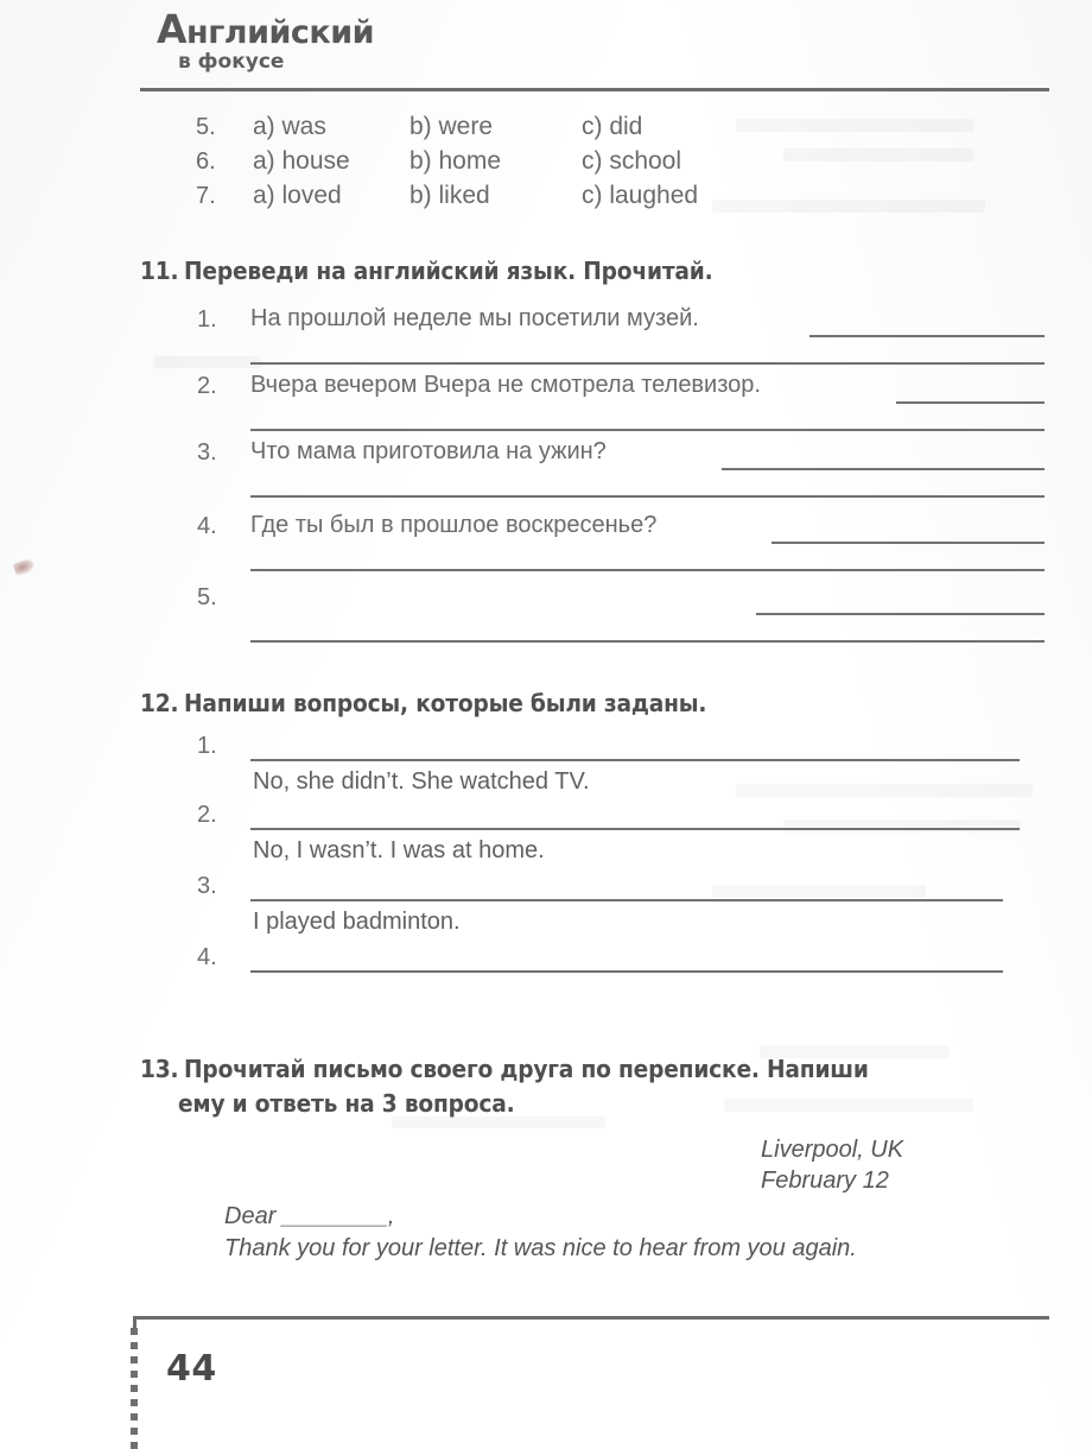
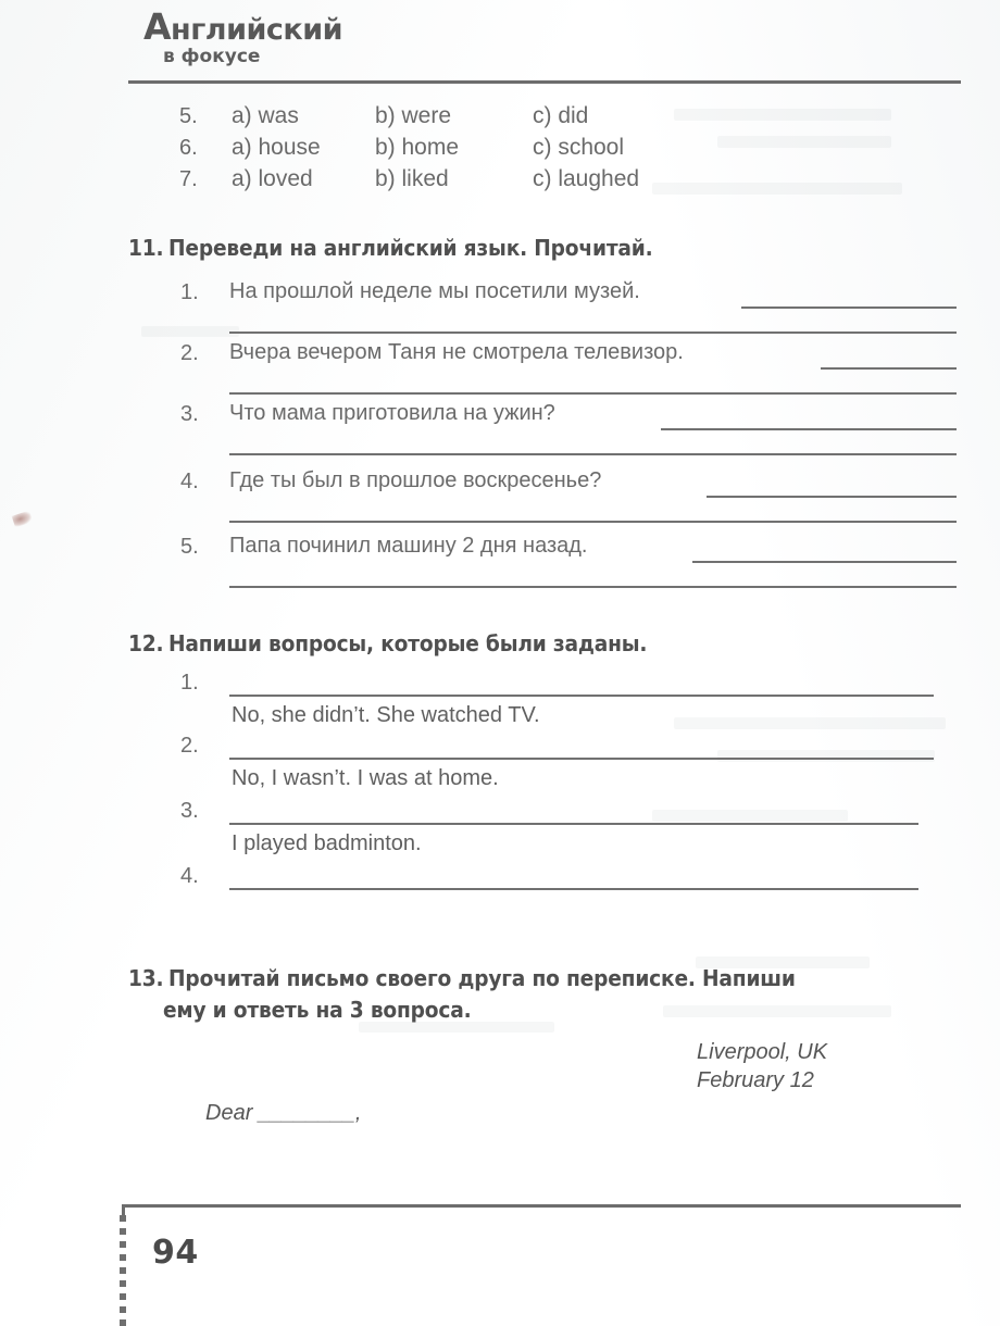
  Английский
  в фокусе
  5.
  a) was
  b) were
  c) did
  6.
  a) house
  b) home
  c) school
  7.
  a) loved
  b) liked
  c) laughed
  11. Переведи на английский язык. Прочитай.
  1.
  На прошлой неделе мы посетили музей.
  2.
- Вчера вечером Вчера не смотрела телевизор.
+ Вчера вечером Таня не смотрела телевизор.
  3.
  Что мама приготовила на ужин?
  4.
  Где ты был в прошлое воскресенье?
  5.
+ Папа починил машину 2 дня назад.
  12. Напиши вопросы, которые были заданы.
  1.
  No, she didn’t. She watched TV.
  2.
  No, I wasn’t. I was at home.
  3.
  I played badminton.
  4.
  13. Прочитай письмо своего друга по переписке. Напиши
  ему и ответь на 3 вопроса.
  Liverpool, UK
  February 12
  Dear ________,
- Thank you for your letter. It was nice to hear from you again.
- 44
+ 94
